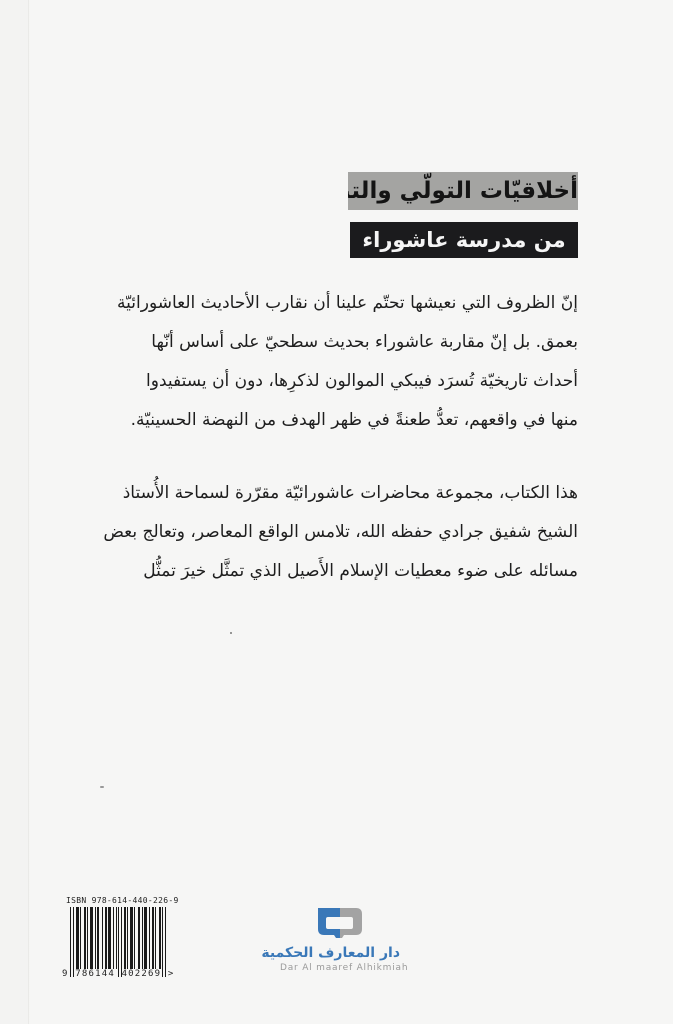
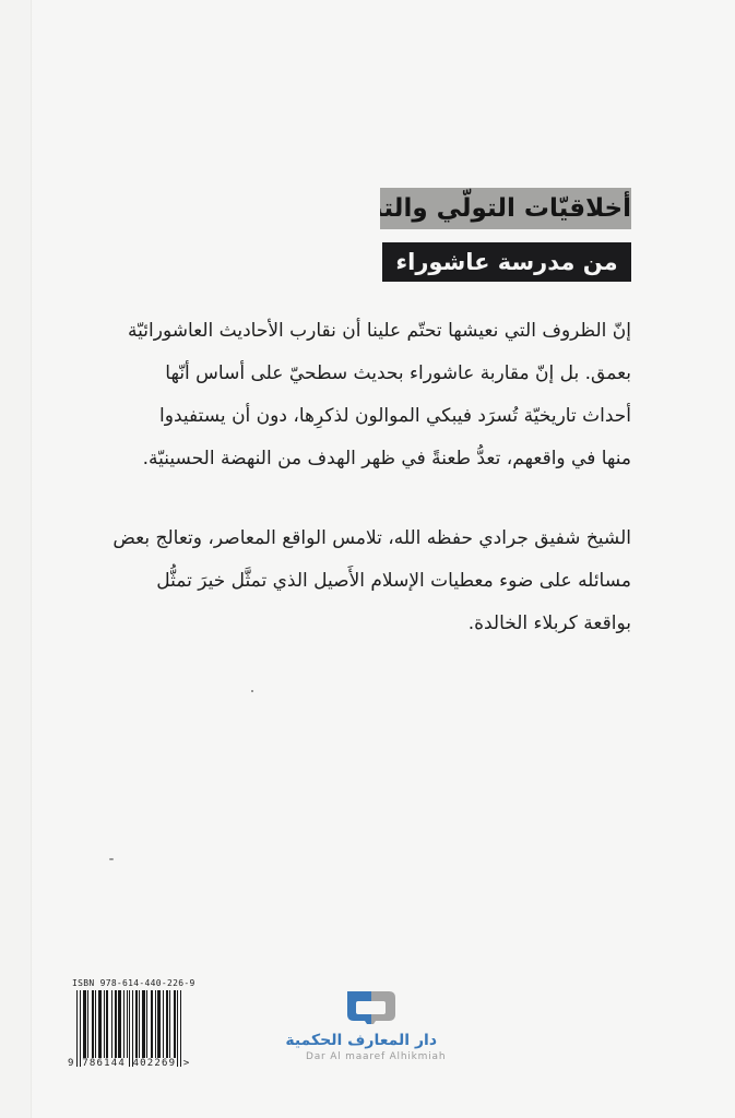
  أخلاقيّات التولّي والت
  من مدرسة عاشوراء
  إنّ الظروف التي نعيشها تحتّم علينا أن نقارب الأحاديث العاشورائيّة
  بعمق. بل إنّ مقاربة عاشوراء بحديث سطحيّ على أساس أنّها
  أحداث تاريخيّة تُسرَد فيبكي الموالون لذكرِها، دون أن يستفيدوا
  منها في واقعهم، تعدُّ طعنةً في ظهر الهدف من النهضة الحسينيّة.
- هذا الكتاب، مجموعة محاضرات عاشورائيّة مقرّرة لسماحة الأُستاذ
  الشيخ شفيق جرادي حفظه الله، تلامس الواقع المعاصر، وتعالج بعض
  مسائله على ضوء معطيات الإسلام الأَصيل الذي تمثَّل خيرَ تمثُّل
+ بواقعة كربلاء الخالدة.
  ISBN 978-614-440-226-9
  9 786144 402269 >
  دار المعارف الحكمية
  Dar Al maaref Alhikmiah
